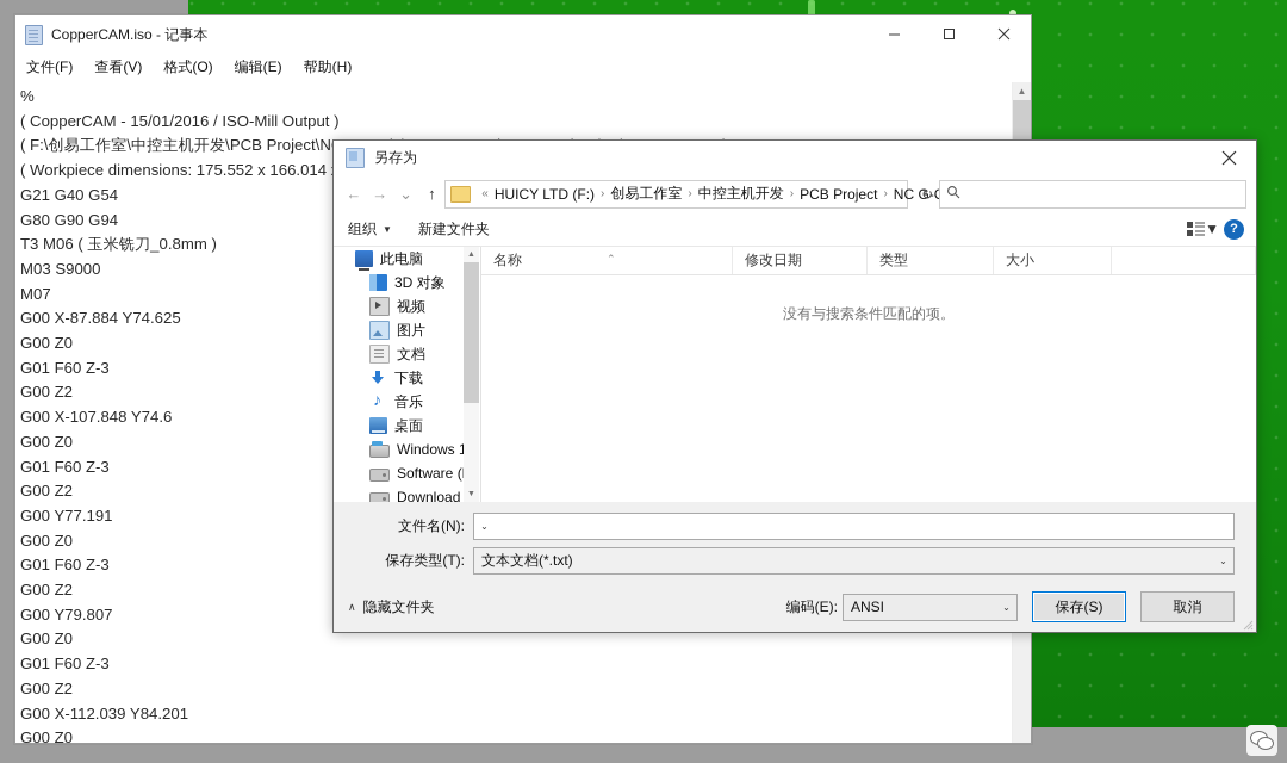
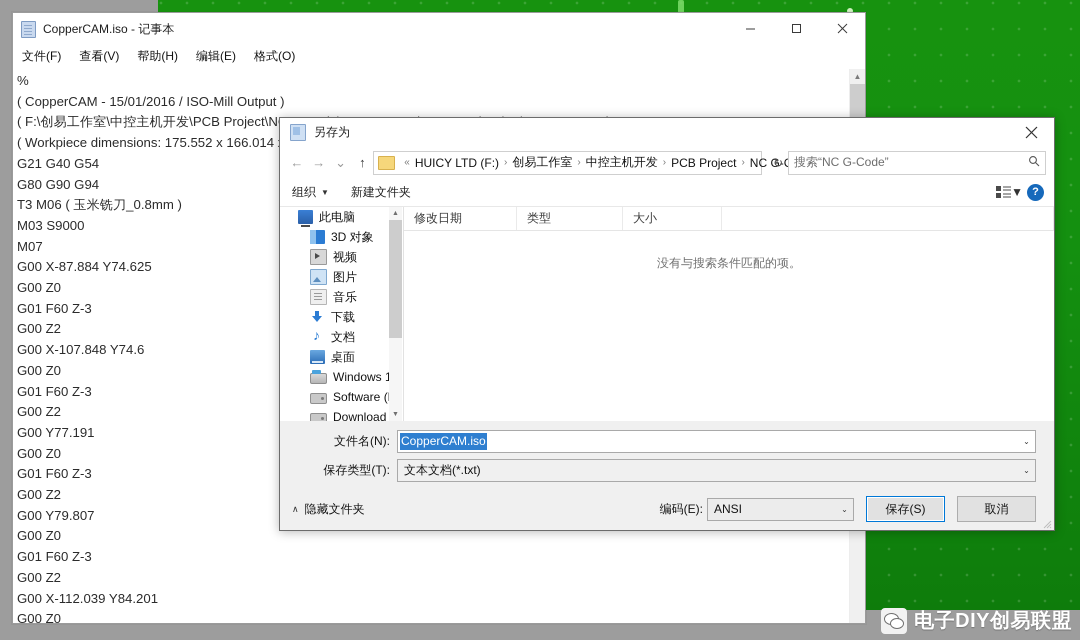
  CopperCAM.iso - 记事本
  文件(F)
  查看(V)
- 格式(O)
+ 帮助(H)
  编辑(E)
- 帮助(H)
+ 格式(O)
  %
  ( CopperCAM - 15/01/2016 / ISO-Mill Output )
  ( Workpiece dimensions: 175.552 x 166.014
  G21 G40 G54
  G80 G90 G94
  T3 M06 ( 玉米铣刀_0.8mm )
  M03 S9000
  M07
  G00 X-87.884 Y74.625
  G00 Z0
  G01 F60 Z-3
  G00 Z2
  G00 X-107.848 Y74.6
  G00 Z0
  G01 F60 Z-3
  G00 Z2
  G00 Y77.191
  G00 Z0
  G01 F60 Z-3
  G00 Z2
  G00 Y79.807
  G00 Z0
  G01 F60 Z-3
  G00 Z2
  G00 X-112.039 Y84.201
  G00 Z0
  ▲
  另存为
  ←
  →
  ⌄
  ↑
  «
  HUICY LTD (F:)
  ›
  创易工作室
  ›
  中控主机开发
  ›
  PCB Project
  ›
  ↻
+ 搜索“NC G-Code”
  组织
  ▼
  新建文件夹
  ▼
  ?
  此电脑
  3D 对象
  视频
  图片
- 文档
+ 音乐
  下载
- 音乐
+ 文档
  桌面
  Software (
- ⌃
- 名称
  修改日期
  类型
  大小
  没有与搜索条件匹配的项。
  文件名(N):
+ CopperCAM.iso
  ⌄
  保存类型(T):
  文本文档(*.txt)
  ⌄
  ∧
  隐藏文件夹
  编码(E):
  ANSI
  ⌄
  保存(S)
  取消
+ 电子DIY创易联盟
